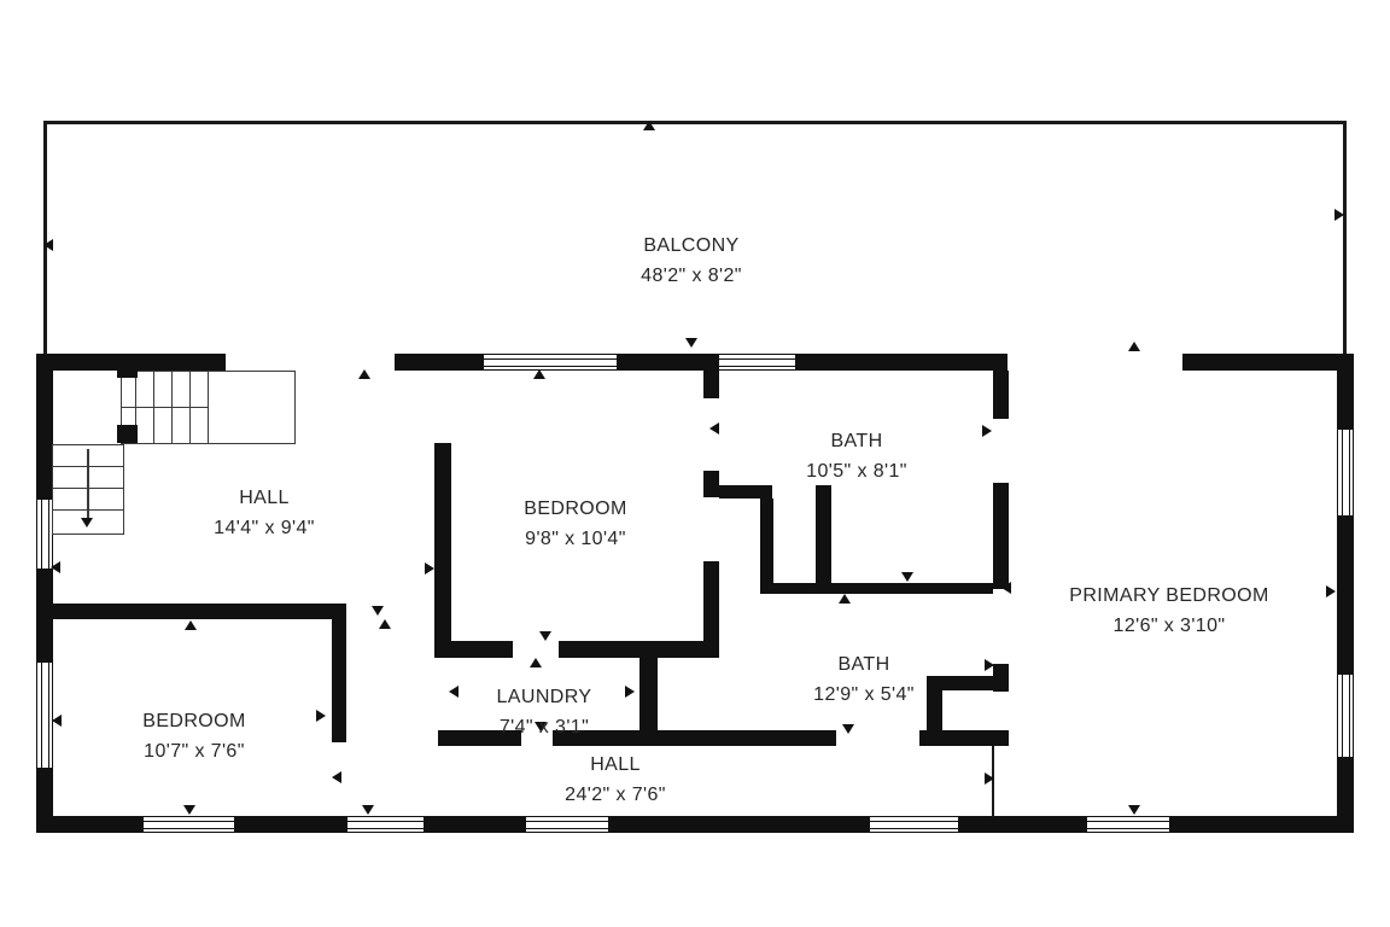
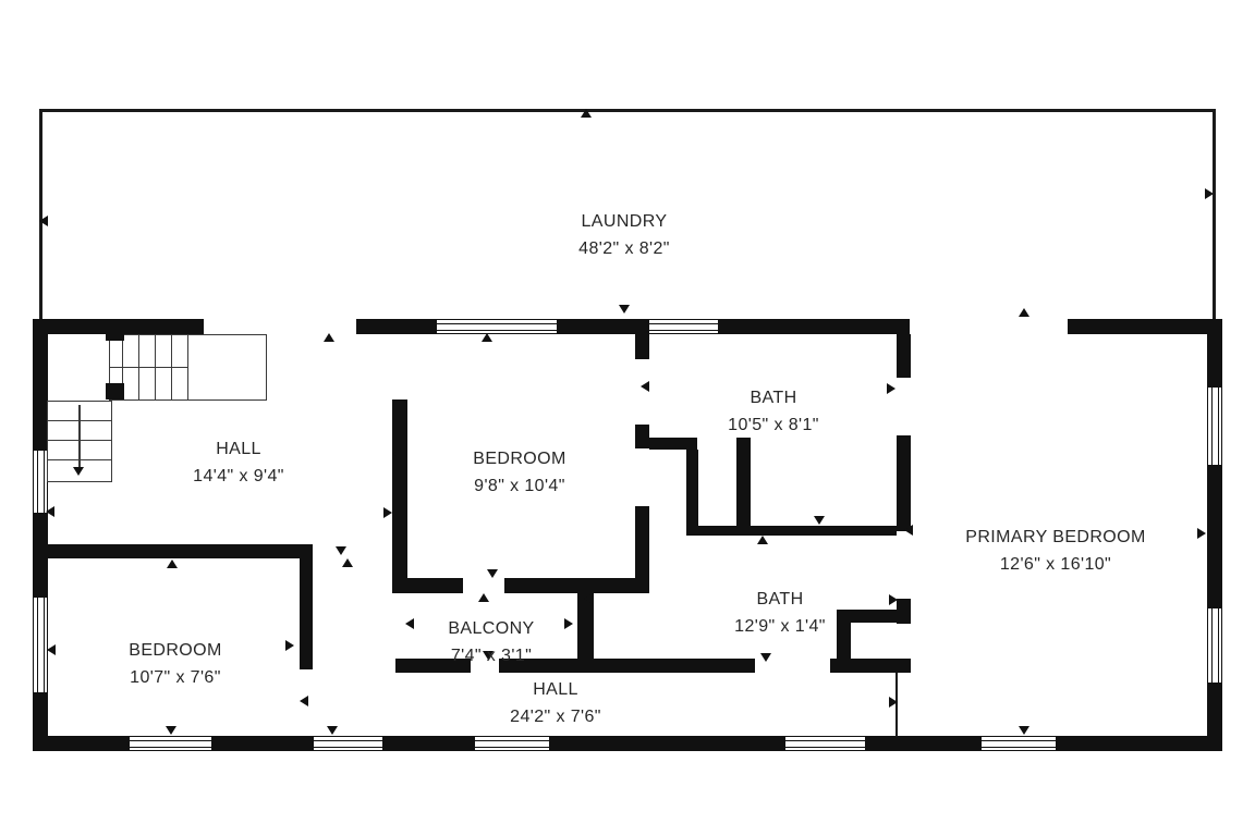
- BALCONY
+ LAUNDRY
  48'2" x 8'2"
  HALL
  14'4" x 9'4"
  BEDROOM
  9'8" x 10'4"
  BATH
  10'5" x 8'1"
  PRIMARY BEDROOM
- 12'6" x 3'10"
+ 12'6" x 16'10"
  BEDROOM
  10'7" x 7'6"
- LAUNDRY
+ BALCONY
  7'4" x 3'1"
  BATH
- 12'9" x 5'4"
+ 12'9" x 1'4"
  HALL
  24'2" x 7'6"
